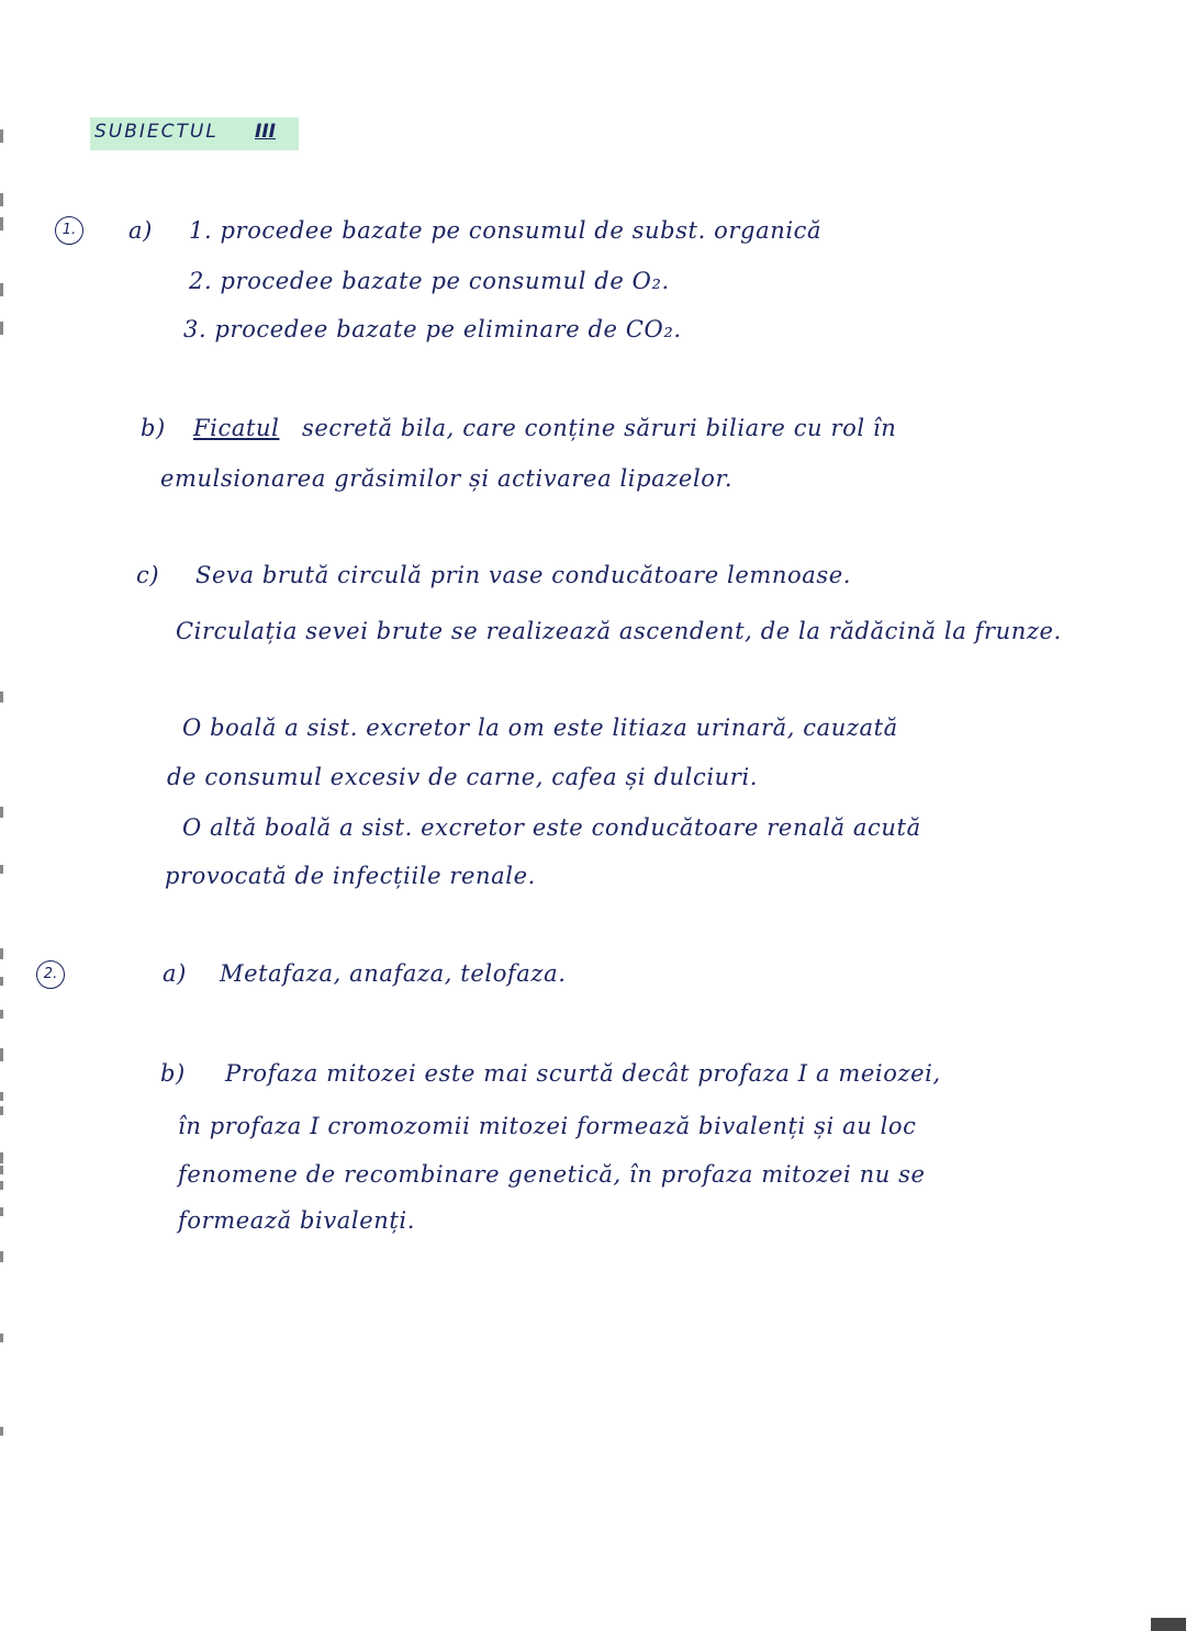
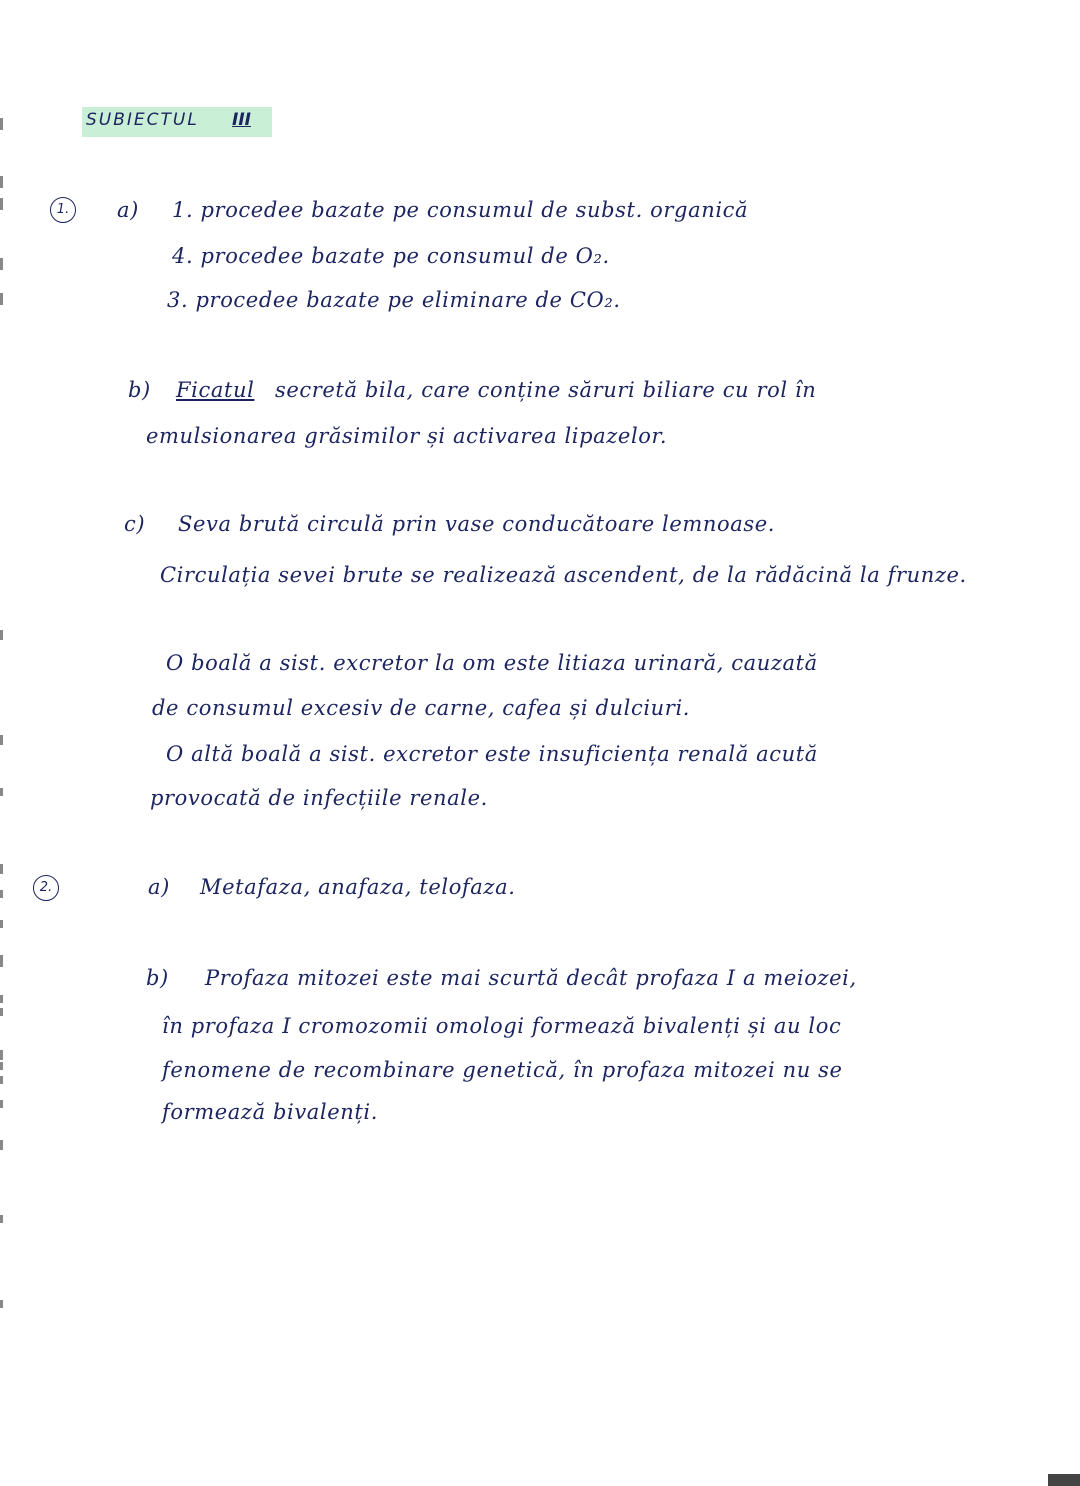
  SUBIECTUL
  III
  1.
  a)
  1. procedee bazate pe consumul de subst. organică
- 2. procedee bazate pe consumul de O₂.
+ 4. procedee bazate pe consumul de O₂.
  3. procedee bazate pe eliminare de CO₂.
  b)
  Ficatul
  secretă bila, care conține săruri biliare cu rol în
  emulsionarea grăsimilor și activarea lipazelor.
  c)
  Seva brută circulă prin vase conducătoare lemnoase.
  Circulația sevei brute se realizează ascendent, de la rădăcină la frunze.
  O boală a sist. excretor la om este litiaza urinară, cauzată
  de consumul excesiv de carne, cafea și dulciuri.
- O altă boală a sist. excretor este conducătoare renală acută
+ O altă boală a sist. excretor este insuficiența renală acută
  provocată de infecțiile renale.
  2.
  a)
  Metafaza, anafaza, telofaza.
  b)
  Profaza mitozei este mai scurtă decât profaza I a meiozei,
- în profaza I cromozomii mitozei formează bivalenți și au loc
+ în profaza I cromozomii omologi formează bivalenți și au loc
  fenomene de recombinare genetică, în profaza mitozei nu se
  formează bivalenți.
